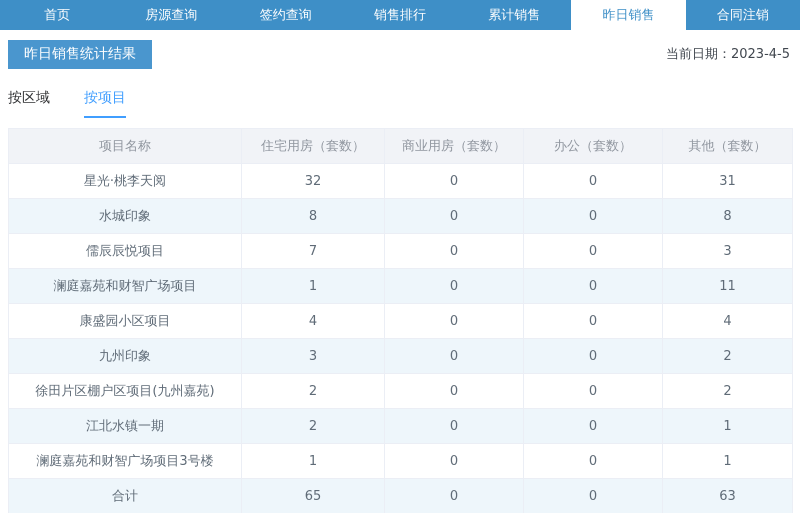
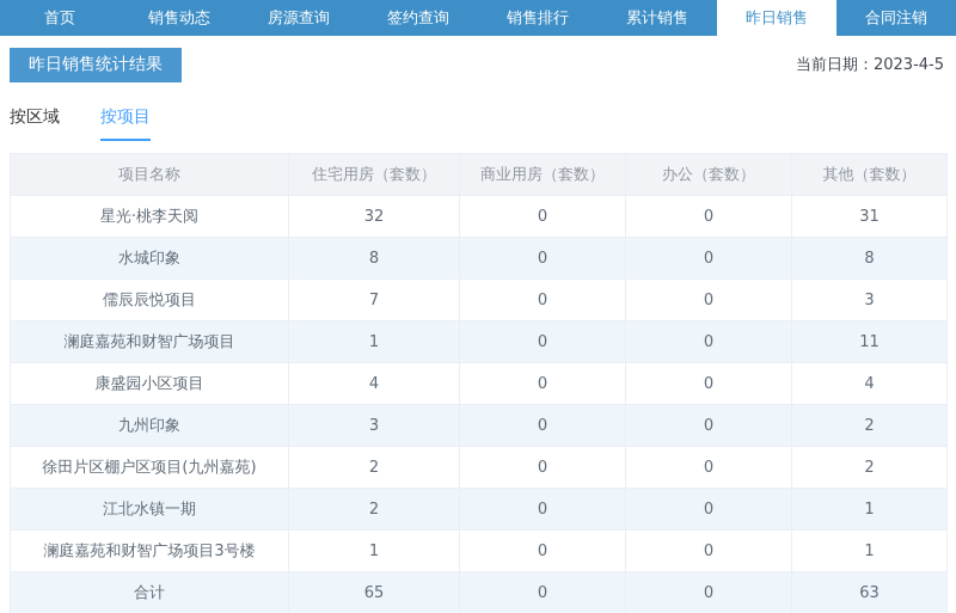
  首页
+ 销售动态
  房源查询
  签约查询
  销售排行
  累计销售
  昨日销售
  合同注销
  昨日销售统计结果
  当前日期：2023-4-5
  按区域
  按项目
  项目名称	住宅用房（套数）	商业用房（套数）	办公（套数）	其他（套数）
  星光·桃李天阅	32	0	0	31
  水城印象	8	0	0	8
  儒辰辰悦项目	7	0	0	3
  澜庭嘉苑和财智广场项目	1	0	0	11
  康盛园小区项目	4	0	0	4
  九州印象	3	0	0	2
  徐田片区棚户区项目(九州嘉苑)	2	0	0	2
  江北水镇一期	2	0	0	1
  澜庭嘉苑和财智广场项目3号楼	1	0	0	1
  合计	65	0	0	63
